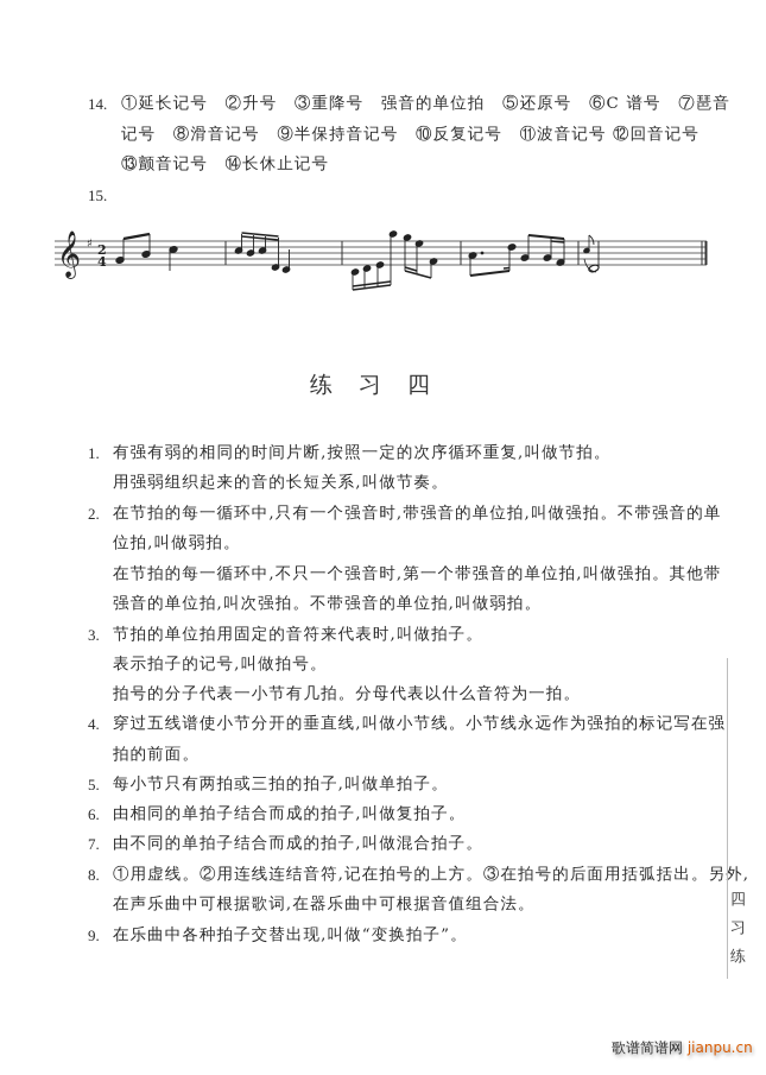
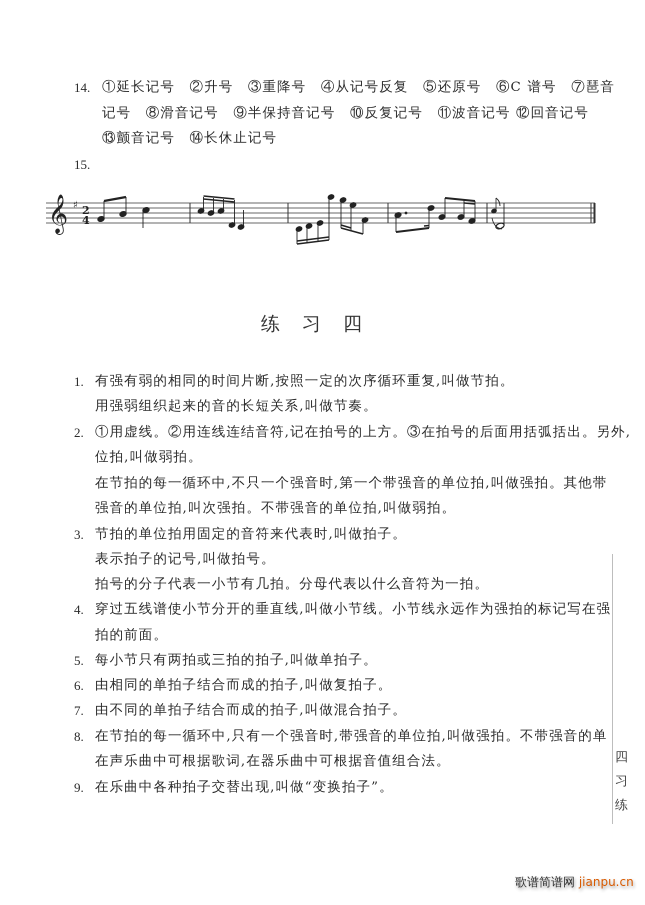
  14.
- ①延长记号 ②升号 ③重降号 强音的单位拍 ⑤还原号 ⑥C 谱号 ⑦琶音
+ ①延长记号 ②升号 ③重降号 ④从记号反复 ⑤还原号 ⑥C 谱号 ⑦琶音
  记号 ⑧滑音记号 ⑨半保持音记号 ⑩反复记号 ⑪波音记号 ⑫回音记号
  ⑬颤音记号 ⑭长休止记号
  15.
  𝄞
  ♯
  2
  4
  练习四
  1.
  有强有弱的相同的时间片断,按照一定的次序循环重复,叫做节拍。
  用强弱组织起来的音的长短关系,叫做节奏。
  2.
- 在节拍的每一循环中,只有一个强音时,带强音的单位拍,叫做强拍。不带强音的单
+ ①用虚线。②用连线连结音符,记在拍号的上方。③在拍号的后面用括弧括出。另外,
  位拍,叫做弱拍。
  在节拍的每一循环中,不只一个强音时,第一个带强音的单位拍,叫做强拍。其他带
  强音的单位拍,叫次强拍。不带强音的单位拍,叫做弱拍。
  3.
  节拍的单位拍用固定的音符来代表时,叫做拍子。
  表示拍子的记号,叫做拍号。
  拍号的分子代表一小节有几拍。分母代表以什么音符为一拍。
  4.
  穿过五线谱使小节分开的垂直线,叫做小节线。小节线永远作为强拍的标记写在强
  拍的前面。
  5.
  每小节只有两拍或三拍的拍子,叫做单拍子。
  6.
  由相同的单拍子结合而成的拍子,叫做复拍子。
  7.
  由不同的单拍子结合而成的拍子,叫做混合拍子。
  8.
- ①用虚线。②用连线连结音符,记在拍号的上方。③在拍号的后面用括弧括出。另外,
+ 在节拍的每一循环中,只有一个强音时,带强音的单位拍,叫做强拍。不带强音的单
  在声乐曲中可根据歌词,在器乐曲中可根据音值组合法。
  9.
  在乐曲中各种拍子交替出现,叫做“变换拍子”。
  四
  习
  练
  歌谱简谱网 jianpu.cn
